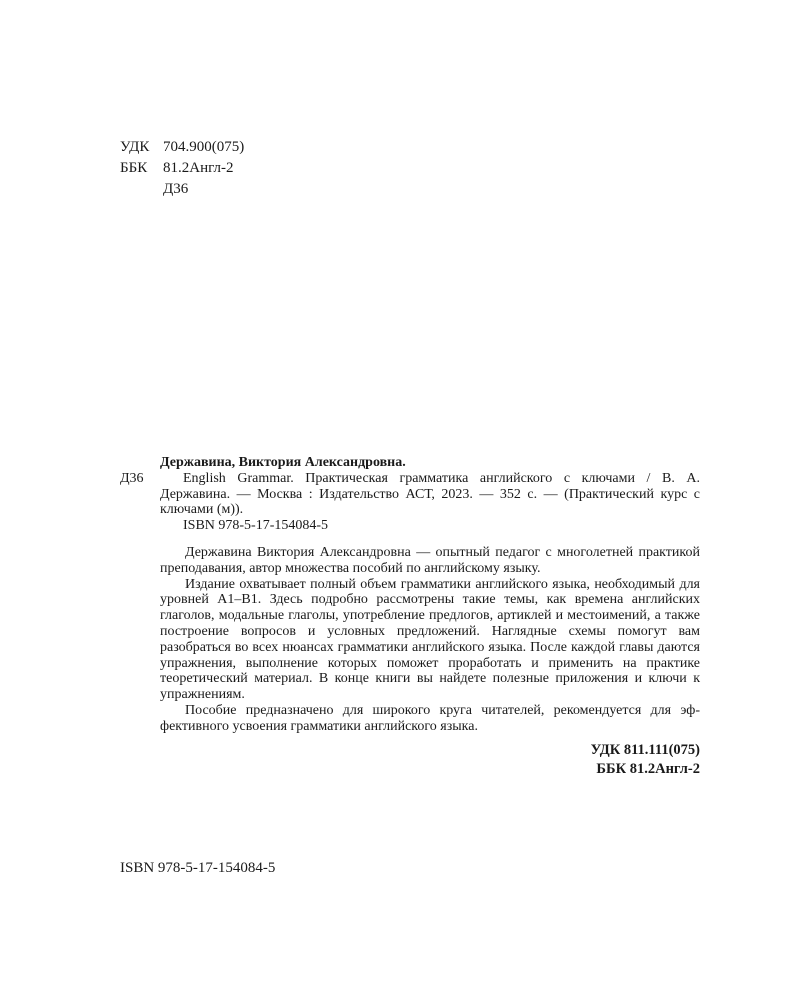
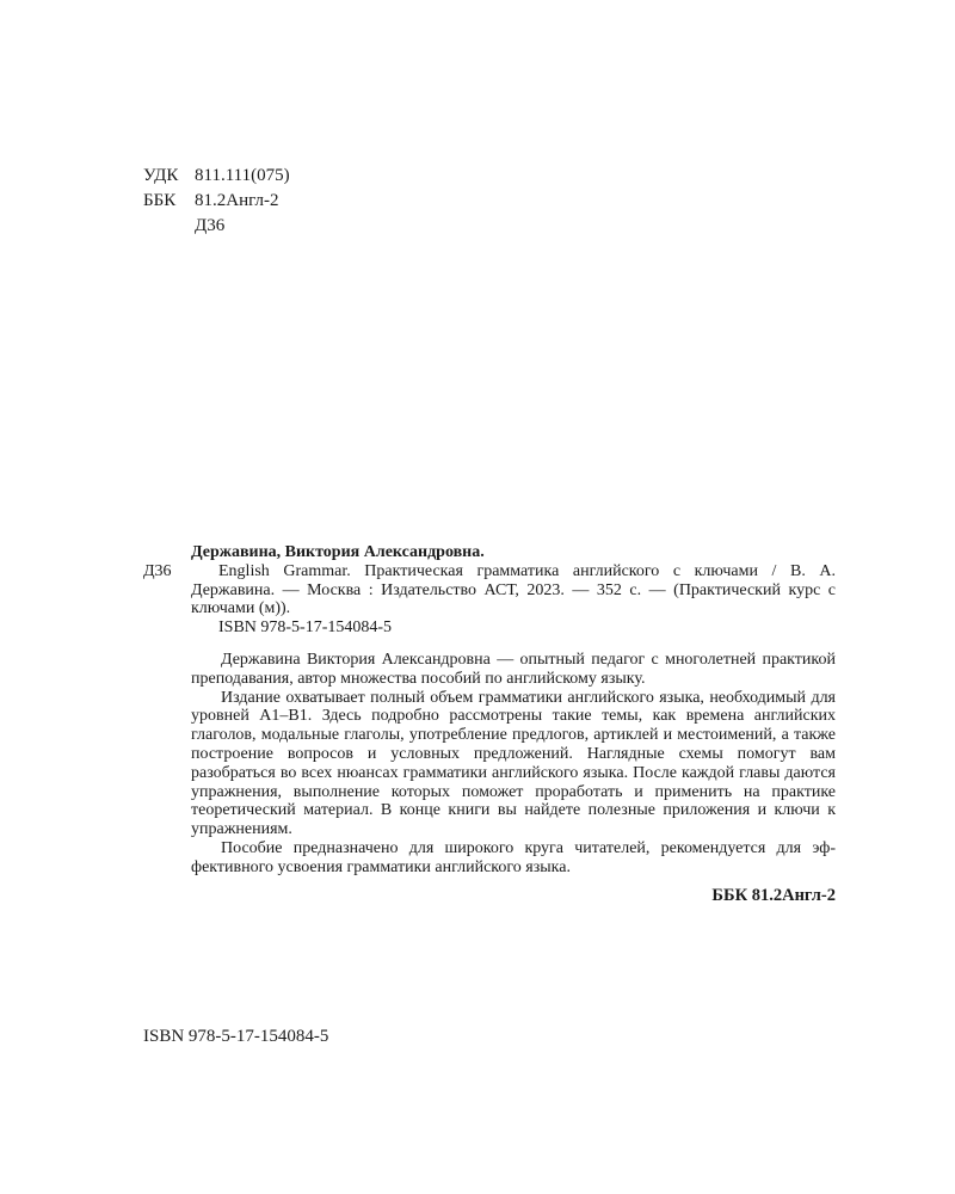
  УДК
- 704.900(075)
+ 811.111(075)
  ББК
  81.2Англ-2
  Д36
  Д36
  Державина, Виктория Александровна.
  English Grammar. Практическая грамматика английского с ключами / В. А. Державина. — Москва : Издательство АСТ, 2023. — 352 с. — (Практический курс с ключами (м)).
  ISBN 978-5-17-154084-5
  Державина Виктория Александровна — опытный педагог с многолетней прак­тикой преподавания, автор множества пособий по английскому языку.
  Издание охватывает полный объем грамматики английского языка, необхо­димый для уровней А1–В1. Здесь подробно рассмотрены такие темы, как време­на английских глаголов, модальные глаголы, употребление предлогов, артиклей и местоимений, а также построение вопросов и условных предложений. Нагляд­ные схемы помогут вам разобраться во всех нюансах грамматики английского языка. После каждой главы даются упражнения, выполнение которых поможет проработать и применить на практике теоретический материал. В конце книги вы найдете полезные приложения и ключи к упражнениям.
  Пособие предназначено для широкого круга читателей, рекомендуется для эф­фективного усвоения грамматики английского языка.
- УДК 811.111(075)
  ББК 81.2Англ-2
  ISBN 978-5-17-154084-5
